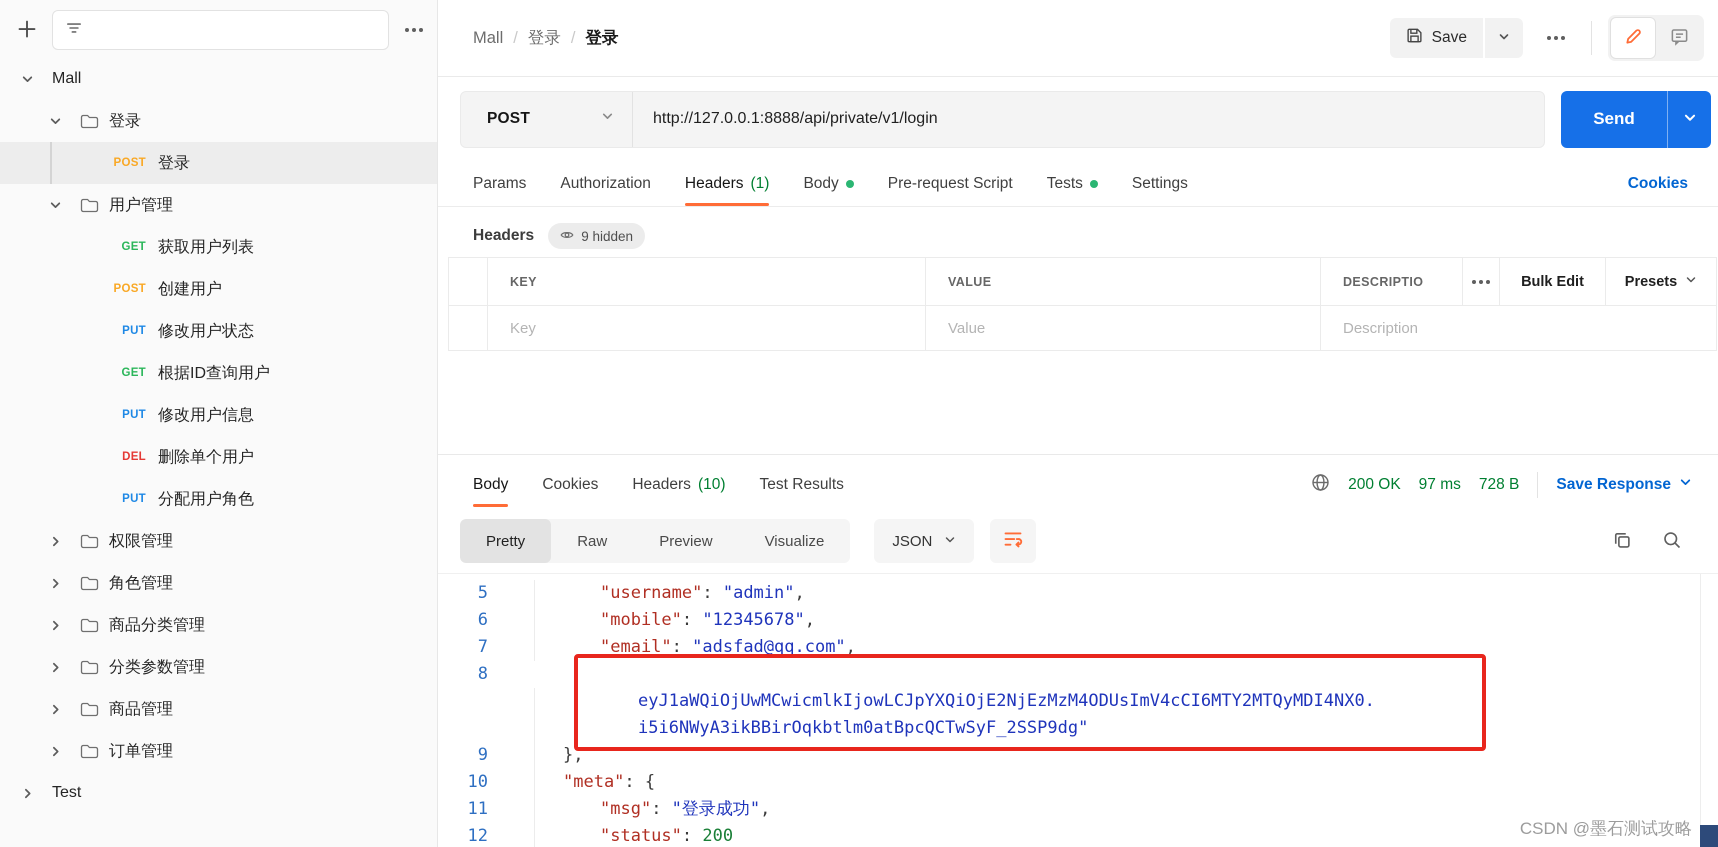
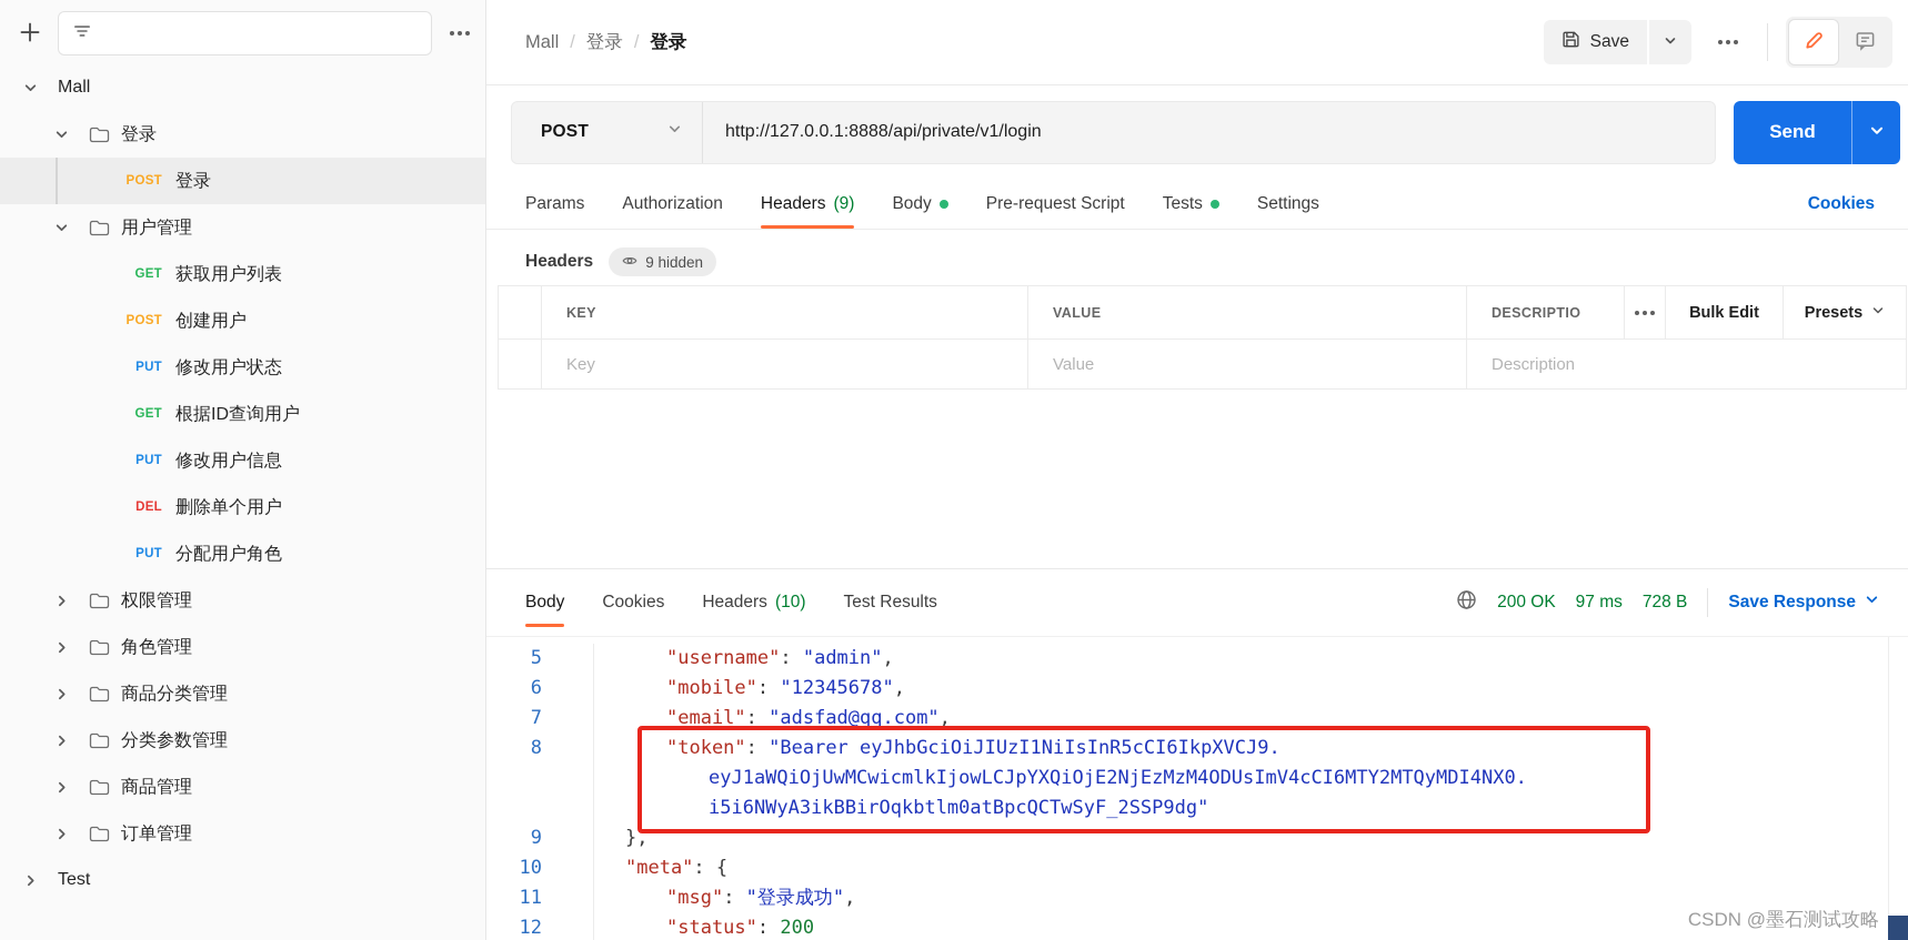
  Mall
  登录
  POST
  登录
  用户管理
  GET
  获取用户列表
  POST
  创建用户
  PUT
  修改用户状态
  GET
  根据ID查询用户
  PUT
  修改用户信息
  DEL
  删除单个用户
  PUT
  分配用户角色
  权限管理
  角色管理
  商品分类管理
  分类参数管理
  商品管理
  订单管理
  Test
  Mall
  /
  登录
  /
  登录
  Save
  POST
  http://127.0.0.1:8888/api/private/v1/login
  Send
  Params
  Authorization
  Headers
- (1)
+ (9)
  Body
  Pre-request Script
  Tests
  Settings
  Cookies
  Headers
  9 hidden
  KEY
  VALUE
  DESCRIPTIO
  Bulk Edit
  Presets
  Key
  Value
  Description
  Body
  Cookies
  Headers
  (10)
  Test Results
  200 OK
  97 ms
  728 B
  Save Response
- Pretty
- Raw
- Preview
- Visualize
- JSON
  5
  "username": "admin",
  6
  "mobile": "12345678",
  7
  "email": "adsfad@qq.com",
  8
+ "token": "Bearer eyJhbGciOiJIUzI1NiIsInR5cCI6IkpXVCJ9.
  eyJ1aWQiOjUwMCwicmlkIjowLCJpYXQiOjE2NjEzMzM4ODUsImV4cCI6MTY2MTQyMDI4NX0.
  i5i6NWyA3ikBBirOqkbtlm0atBpcQCTwSyF_2SSP9dg"
  9
  },
  10
  "meta": {
  11
  "msg": "登录成功",
  12
  "status": 200
  CSDN @墨石测试攻略
